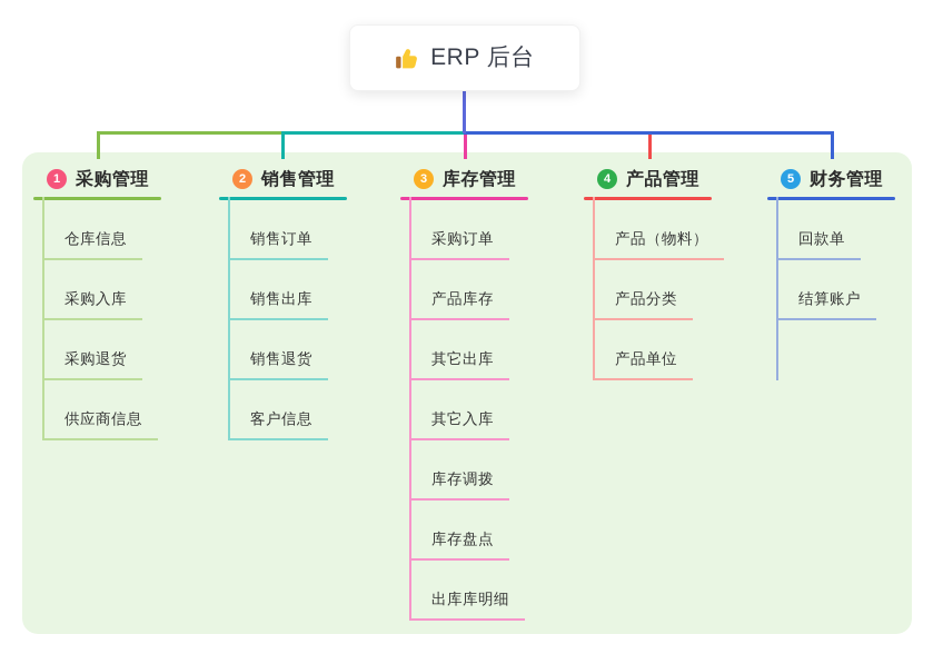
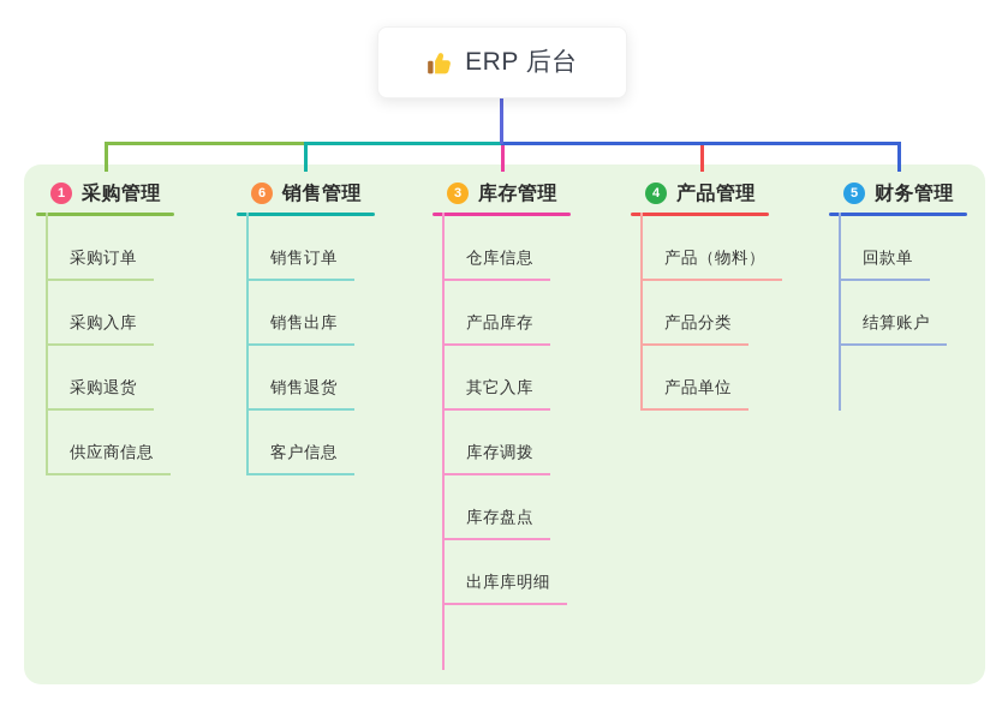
  ERP 后台
  1
  采购管理
- 仓库信息
+ 采购订单
  采购入库
  采购退货
  供应商信息
- 2
+ 6
  销售管理
  销售订单
  销售出库
  销售退货
  客户信息
  3
  库存管理
- 采购订单
+ 仓库信息
  产品库存
- 其它出库
  其它入库
  库存调拨
  库存盘点
  出库库明细
  4
  产品管理
  产品（物料）
  产品分类
  产品单位
  5
  财务管理
  回款单
  结算账户
